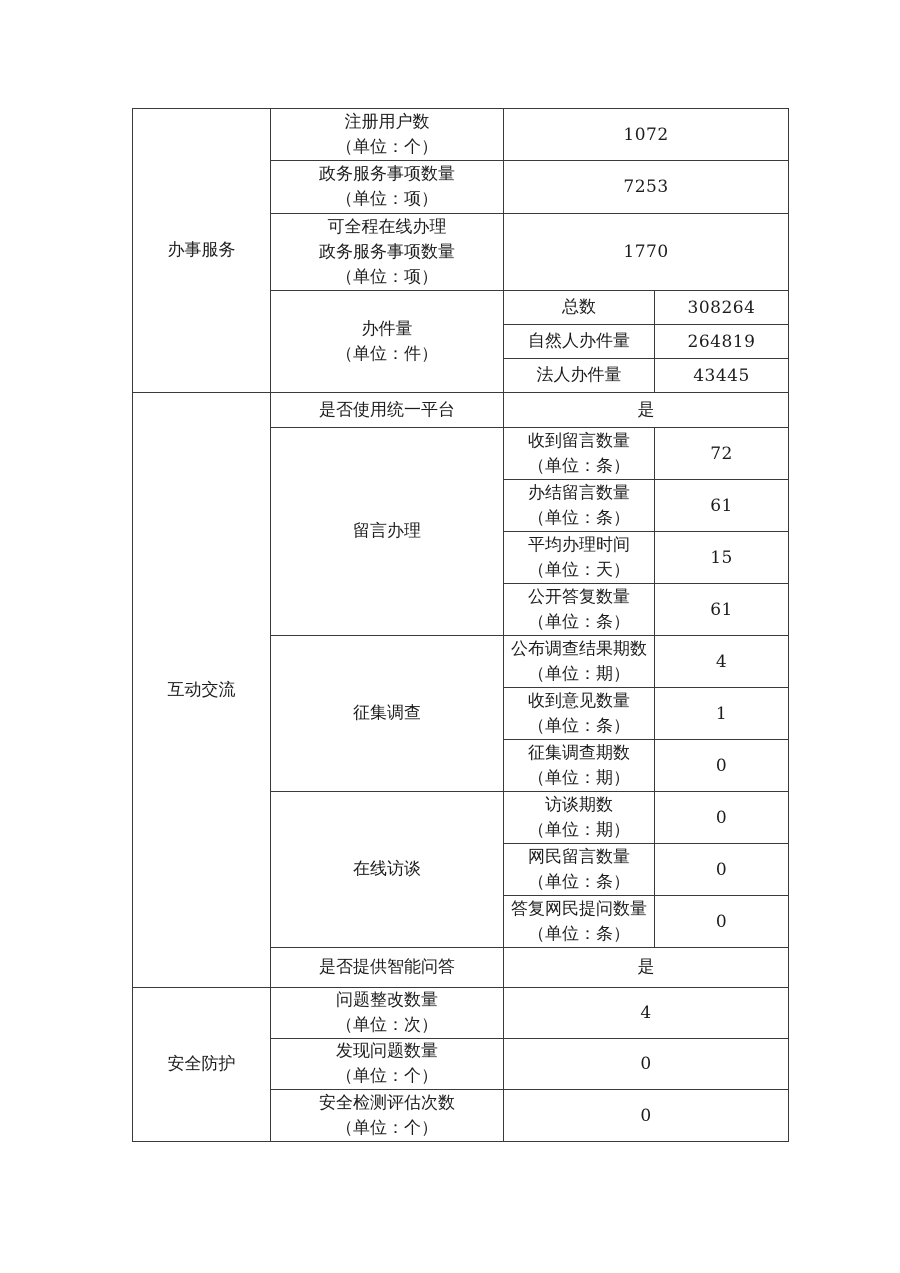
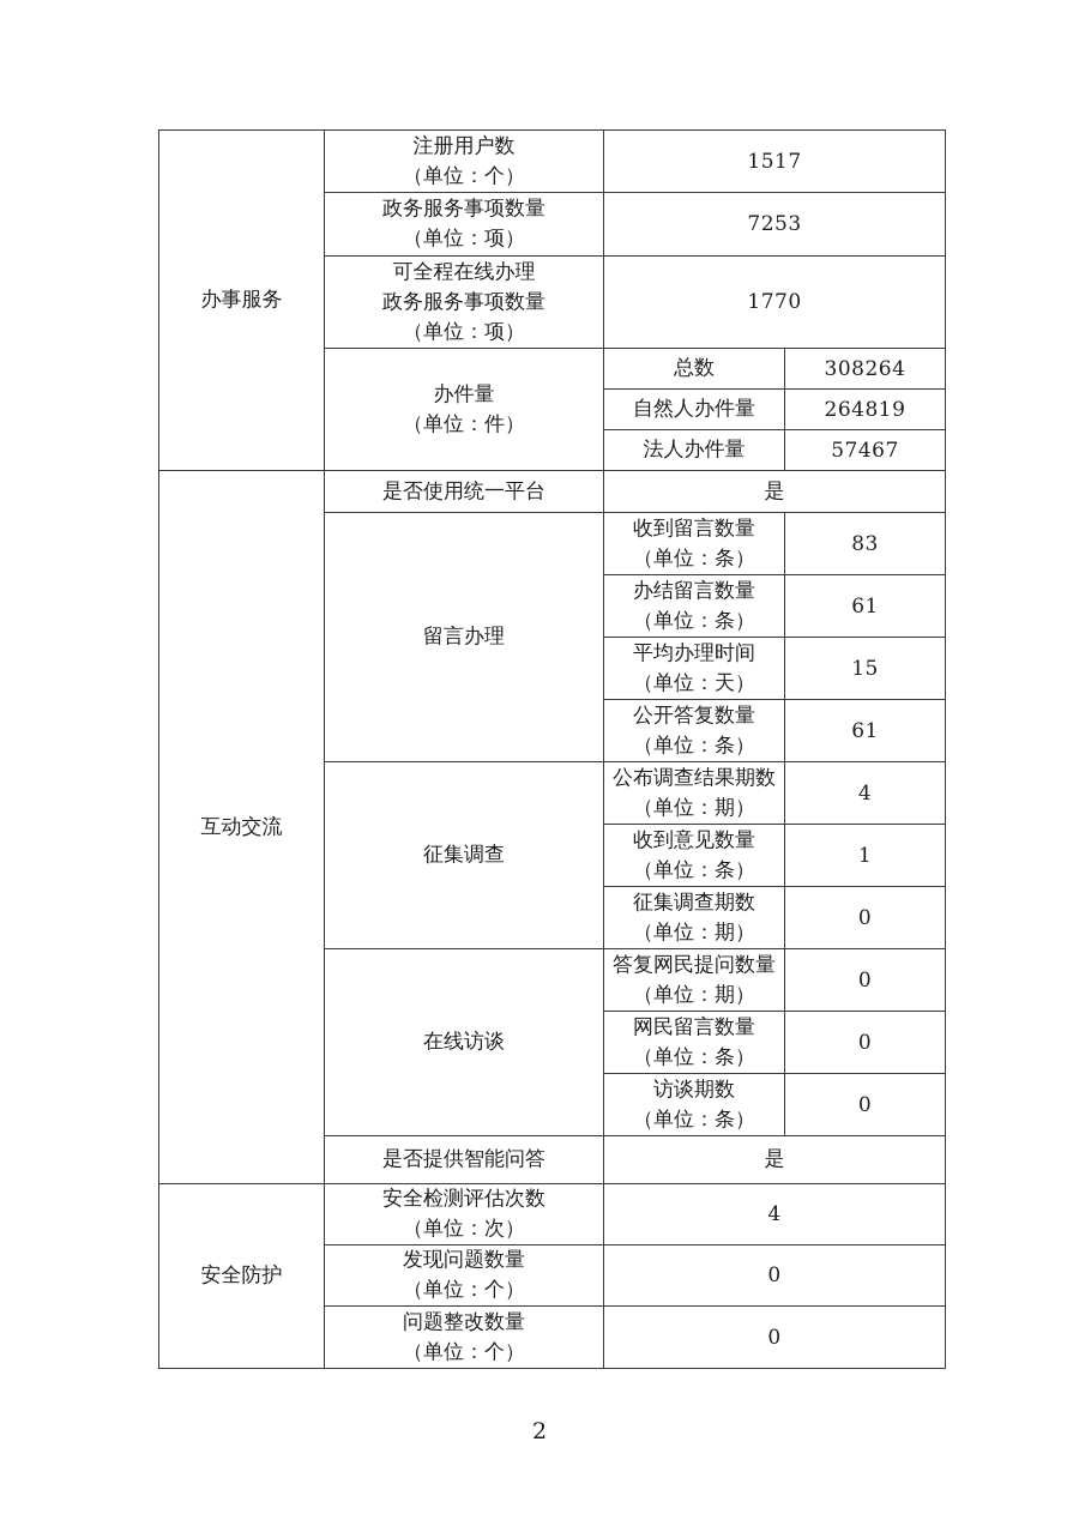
- 办事服务	注册用户数 （单位：个）	1072
+ 办事服务	注册用户数 （单位：个）	1517
  政务服务事项数量 （单位：项）	7253
  可全程在线办理 政务服务事项数量 （单位：项）	1770
  办件量 （单位：件）	总数	308264
  自然人办件量	264819
- 法人办件量	43445
+ 法人办件量	57467
  互动交流	是否使用统一平台	是
- 留言办理	收到留言数量 （单位：条）	72
+ 留言办理	收到留言数量 （单位：条）	83
  办结留言数量 （单位：条）	61
  平均办理时间 （单位：天）	15
  公开答复数量 （单位：条）	61
  征集调查	公布调查结果期数 （单位：期）	4
  收到意见数量 （单位：条）	1
  征集调查期数 （单位：期）	0
- 在线访谈	访谈期数 （单位：期）	0
+ 在线访谈	答复网民提问数量 （单位：期）	0
  网民留言数量 （单位：条）	0
- 答复网民提问数量 （单位：条）	0
+ 访谈期数 （单位：条）	0
  是否提供智能问答	是
- 安全防护	问题整改数量 （单位：次）	4
+ 安全防护	安全检测评估次数 （单位：次）	4
  发现问题数量 （单位：个）	0
- 安全检测评估次数 （单位：个）	0
+ 问题整改数量 （单位：个）	0
+ 2
